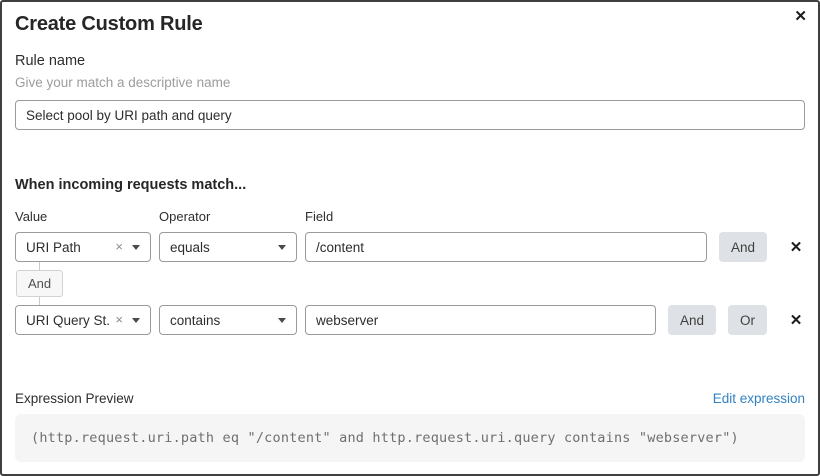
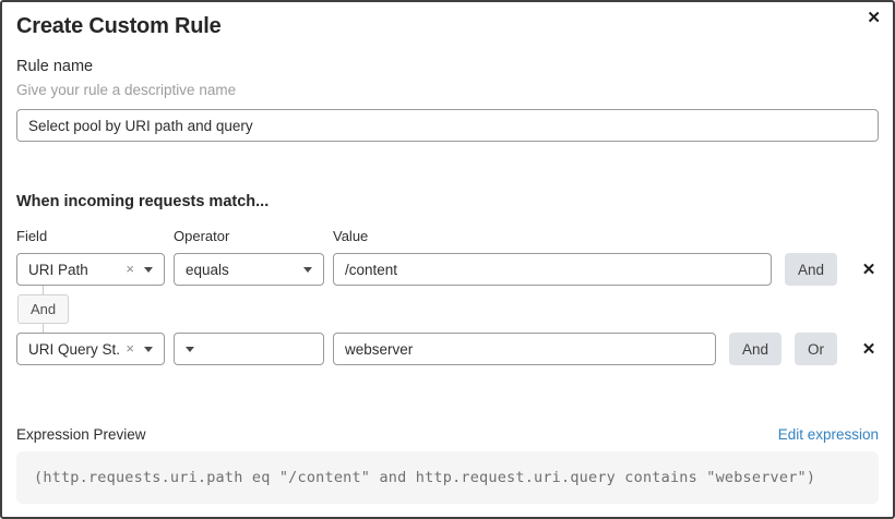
  Create Custom Rule
  ✕
  Rule name
- Give your match a descriptive name
+ Give your rule a descriptive name
  Select pool by URI path and query
  When incoming requests match...
- Value
+ Field
  Operator
- Field
+ Value
  URI Path
  ×
  equals
  /content
  And
  ✕
  And
  URI Query St.
  ×
- contains
  webserver
  And
  Or
  ✕
  Expression Preview
  Edit expression
- (http.request.uri.path eq "/content" and http.request.uri.query contains "webserver")
+ (http.requests.uri.path eq "/content" and http.request.uri.query contains "webserver")
